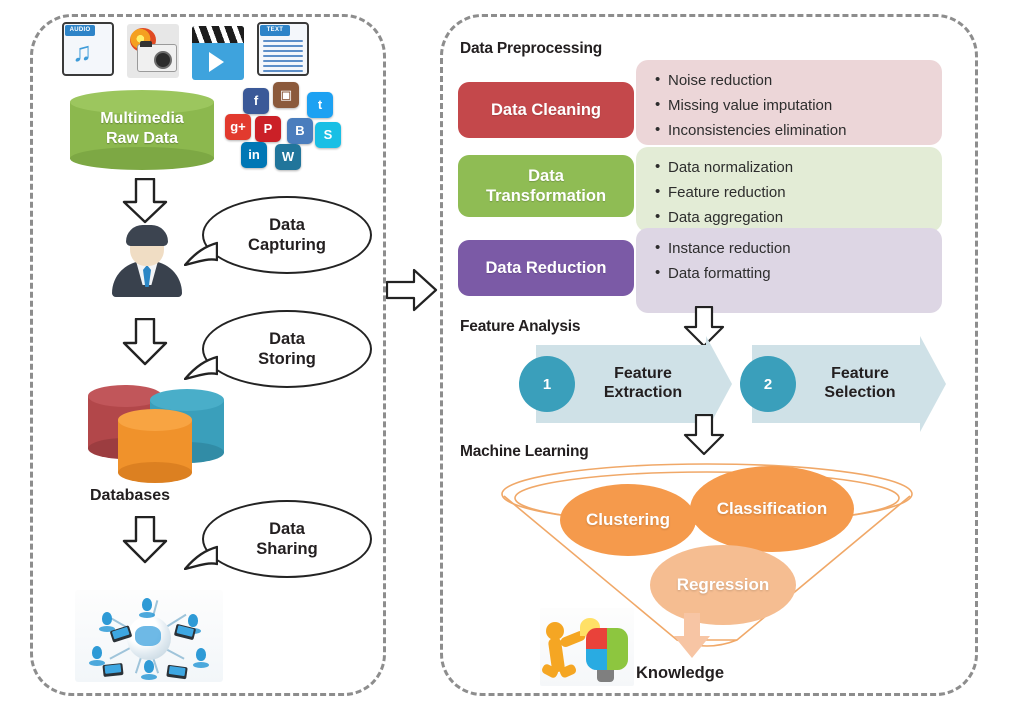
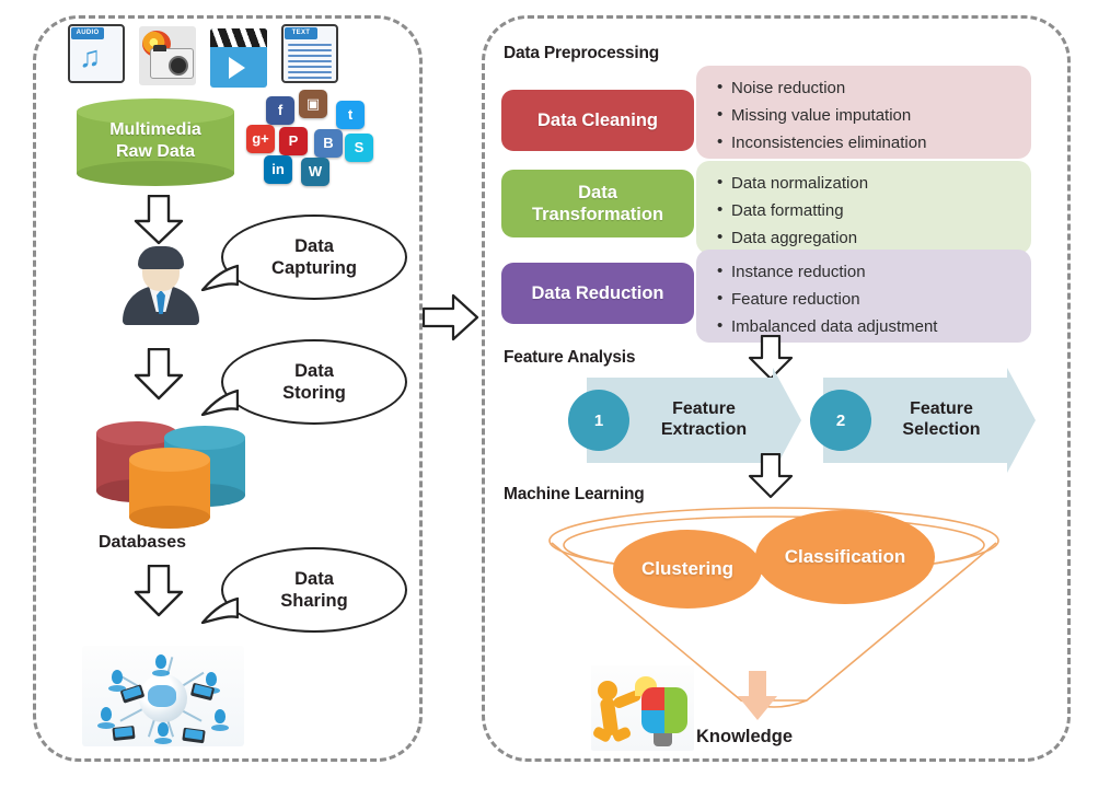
  ♫
  Multimedia
  Raw Data
  f
  ▣
  t
  g+
  P
  B
  S
  in
  W
  Data
  Capturing
  Data
  Storing
  Databases
  Data
  Sharing
  Data Preprocessing
  Noise reduction
  Missing value imputation
  Inconsistencies elimination
  Data normalization
- Feature reduction
+ Data formatting
  Data aggregation
  Instance reduction
- Data formatting
+ Feature reduction
+ Imbalanced data adjustment
  Data Cleaning
  Data
  Transformation
  Data Reduction
  Feature Analysis
  1
  Feature
  Extraction
  2
  Feature
  Selection
  Machine Learning
  Clustering
  Classification
- Regression
  Knowledge
